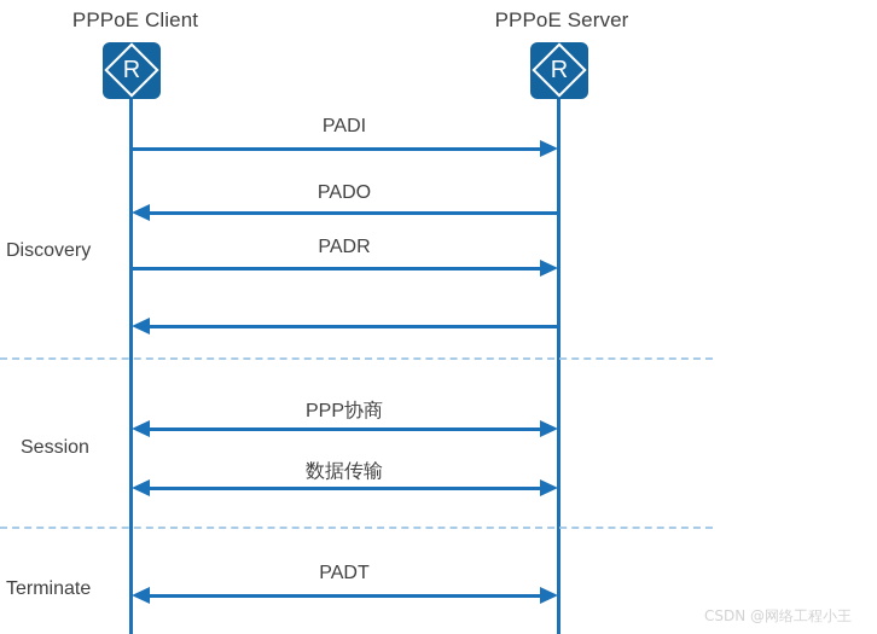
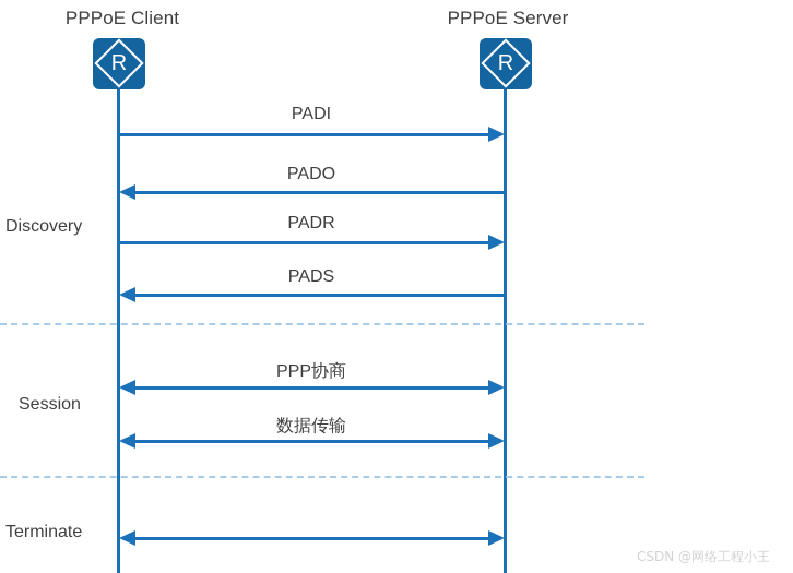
  PPPoE Client
  R
  PPPoE Server
  R
  Discovery
  Session
  Terminate
  PADI
  PADO
  PADR
+ PADS
  PPP协商
  数据传输
- PADT
  CSDN @网络工程小王
